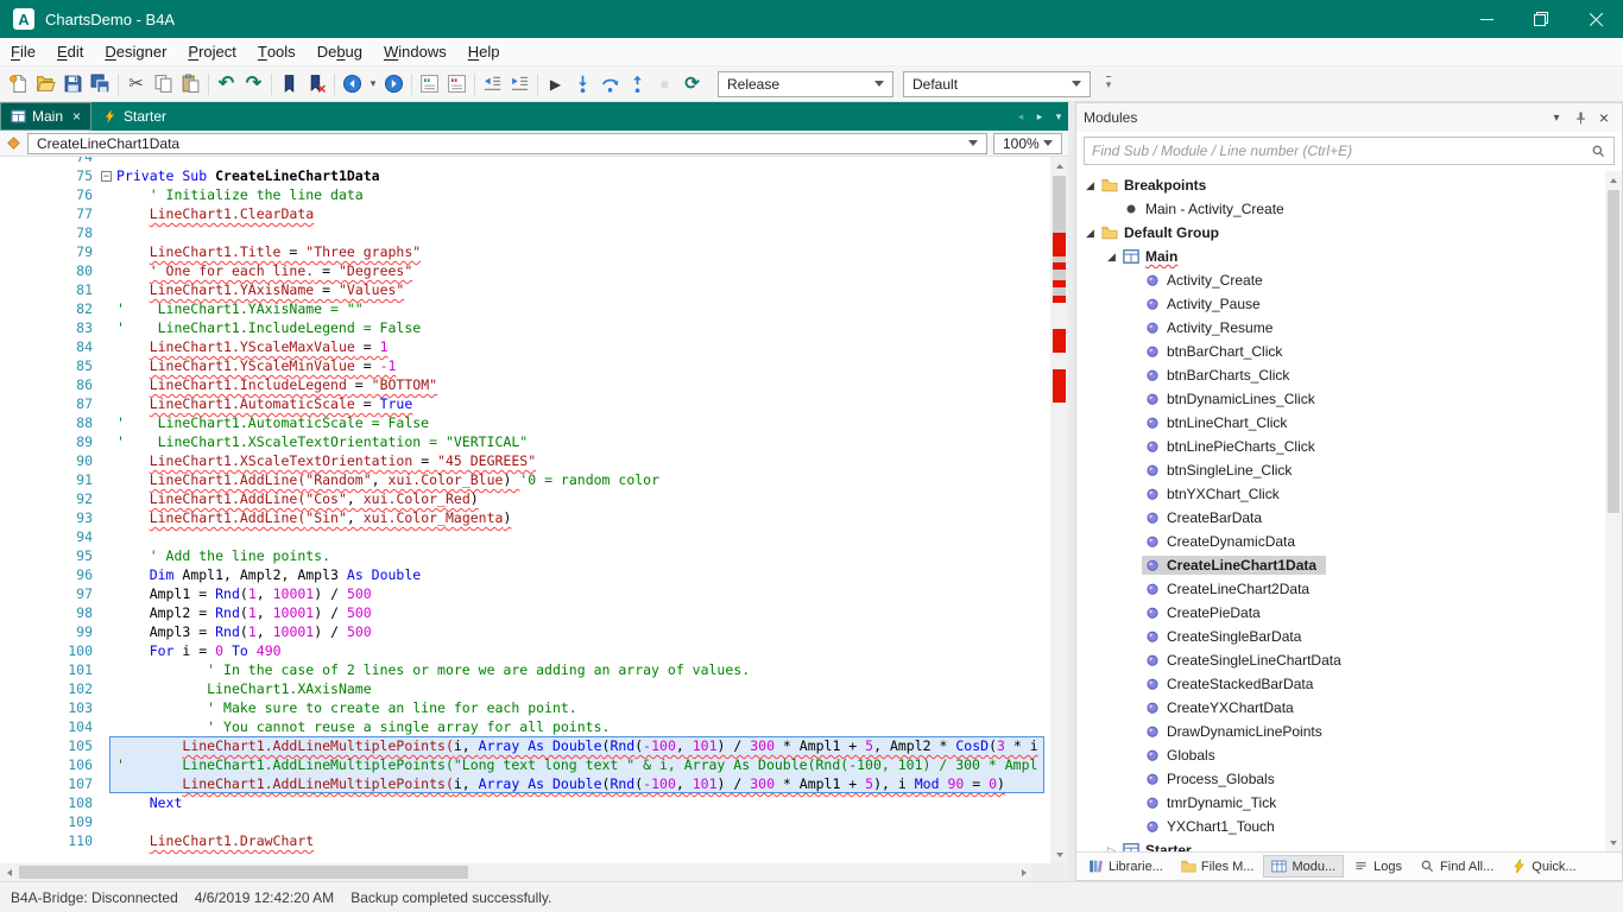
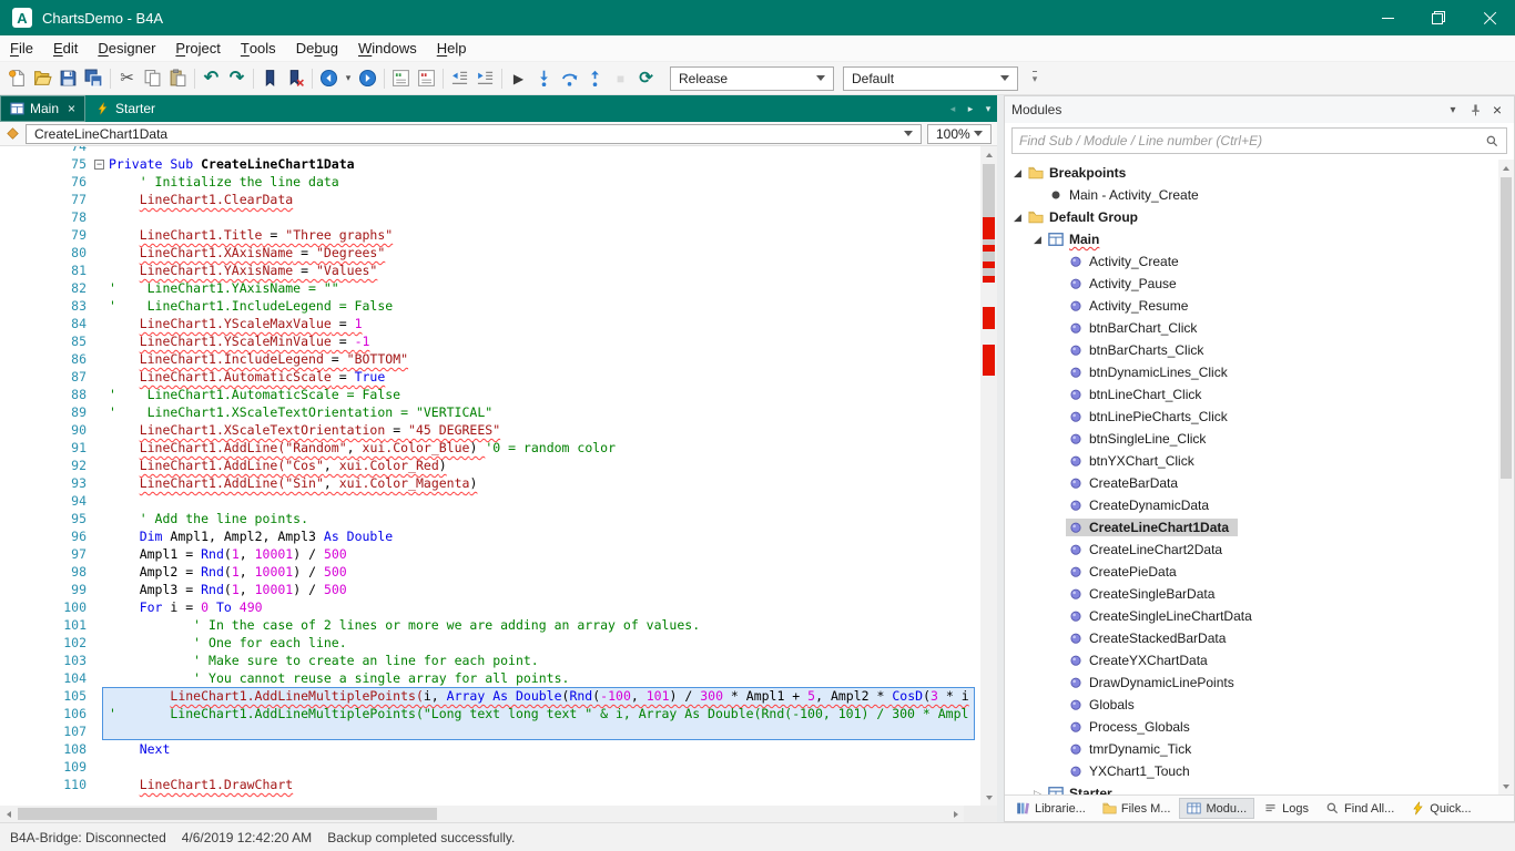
  A
  ChartsDemo - B4A
  F
  ile
  E
  dit
  D
  esigner
  P
  roject
  T
  ools
  De
  b
  ug
  W
  indows
  H
  elp
  ✂
  ↶
  ↷
  ▾
  ▶
  ■
  ⟳
  Release
  Default
  Main
  ×
  Starter
  CreateLineChart1Data
  100%
  74
  75
  −
  Private Sub CreateLineChart1Data
  76
  ' Initialize the line data
  77
  LineChart1.ClearData
  78
  79
  LineChart1.Title = "Three graphs"
  80
- ' One for each line. = "Degrees"
+ LineChart1.XAxisName = "Degrees"
  81
  LineChart1.YAxisName = "Values"
  82
  ' LineChart1.YAxisName = ""
  83
  ' LineChart1.IncludeLegend = False
  84
  LineChart1.YScaleMaxValue = 1
  85
  LineChart1.YScaleMinValue = -1
  86
  LineChart1.IncludeLegend = "BOTTOM"
  87
  LineChart1.AutomaticScale = True
  88
  ' LineChart1.AutomaticScale = False
  89
  ' LineChart1.XScaleTextOrientation = "VERTICAL"
  90
  LineChart1.XScaleTextOrientation = "45 DEGREES"
  91
  LineChart1.AddLine("Random", xui.Color_Blue) '0 = random color
  92
  LineChart1.AddLine("Cos", xui.Color_Red)
  93
  LineChart1.AddLine("Sin", xui.Color_Magenta)
  94
  95
  ' Add the line points.
  96
  Dim Ampl1, Ampl2, Ampl3 As Double
  97
  Ampl1 = Rnd(1, 10001) / 500
  98
  Ampl2 = Rnd(1, 10001) / 500
  99
  Ampl3 = Rnd(1, 10001) / 500
  100
  For i = 0 To 490
  101
  ' In the case of 2 lines or more we are adding an array of values.
  102
- LineChart1.XAxisName
+ ' One for each line.
  103
  ' Make sure to create an line for each point.
  104
  ' You cannot reuse a single array for all points.
  105
  LineChart1.AddLineMultiplePoints(i, Array As Double(Rnd(-100, 101) / 300 * Ampl1 + 5, Ampl2 * CosD(3 * i
  106
  ' LineChart1.AddLineMultiplePoints("Long text long text " & i, Array As Double(Rnd(-100, 101) / 300 * Ampl
  107
- LineChart1.AddLineMultiplePoints(i, Array As Double(Rnd(-100, 101) / 300 * Ampl1 + 5), i Mod 90 = 0)
  108
  Next
  109
  110
  LineChart1.DrawChart
  Modules
  Find Sub / Module / Line number (Ctrl+E)
  ◢
  Breakpoints
  Main - Activity_Create
  ◢
  Default Group
  ◢
  Main
  Activity_Create
  Activity_Pause
  Activity_Resume
  btnBarChart_Click
  btnBarCharts_Click
  btnDynamicLines_Click
  btnLineChart_Click
  btnLinePieCharts_Click
  btnSingleLine_Click
  btnYXChart_Click
  CreateBarData
  CreateDynamicData
  CreateLineChart1Data
  CreateLineChart2Data
  CreatePieData
  CreateSingleBarData
  CreateSingleLineChartData
  CreateStackedBarData
  CreateYXChartData
  DrawDynamicLinePoints
  Globals
  Process_Globals
  tmrDynamic_Tick
  YXChart1_Touch
  ▷
  Starter
  Librarie...
  Files M...
  Modu...
  Logs
  Find All...
  Quick...
  B4A-Bridge: Disconnected
  4/6/2019 12:42:20 AM
  Backup completed successfully.
